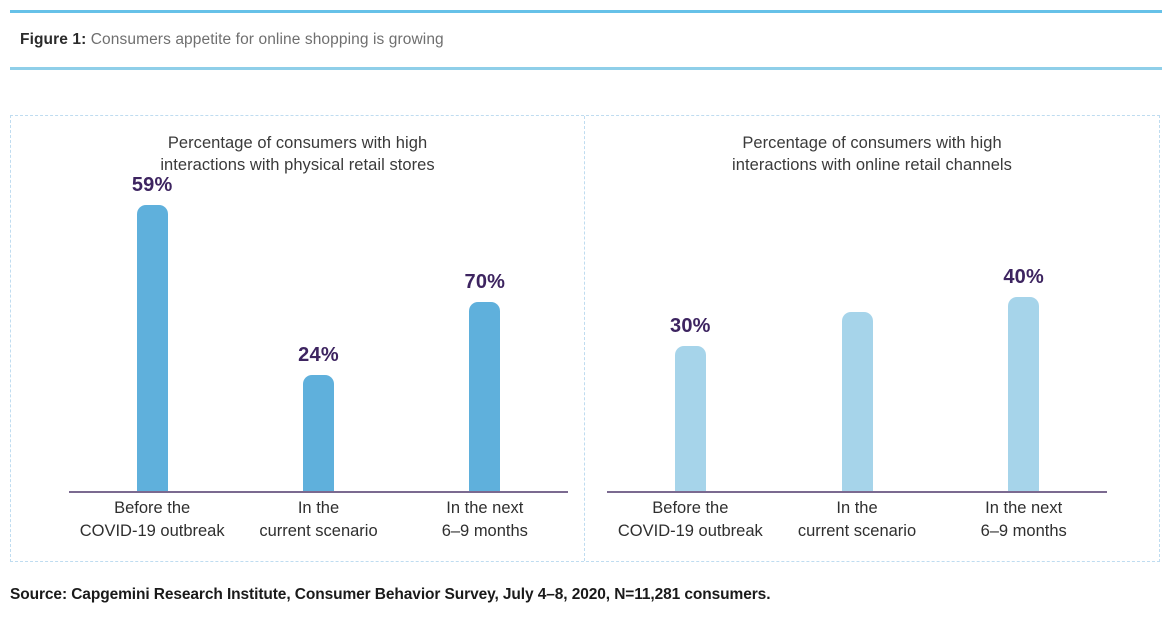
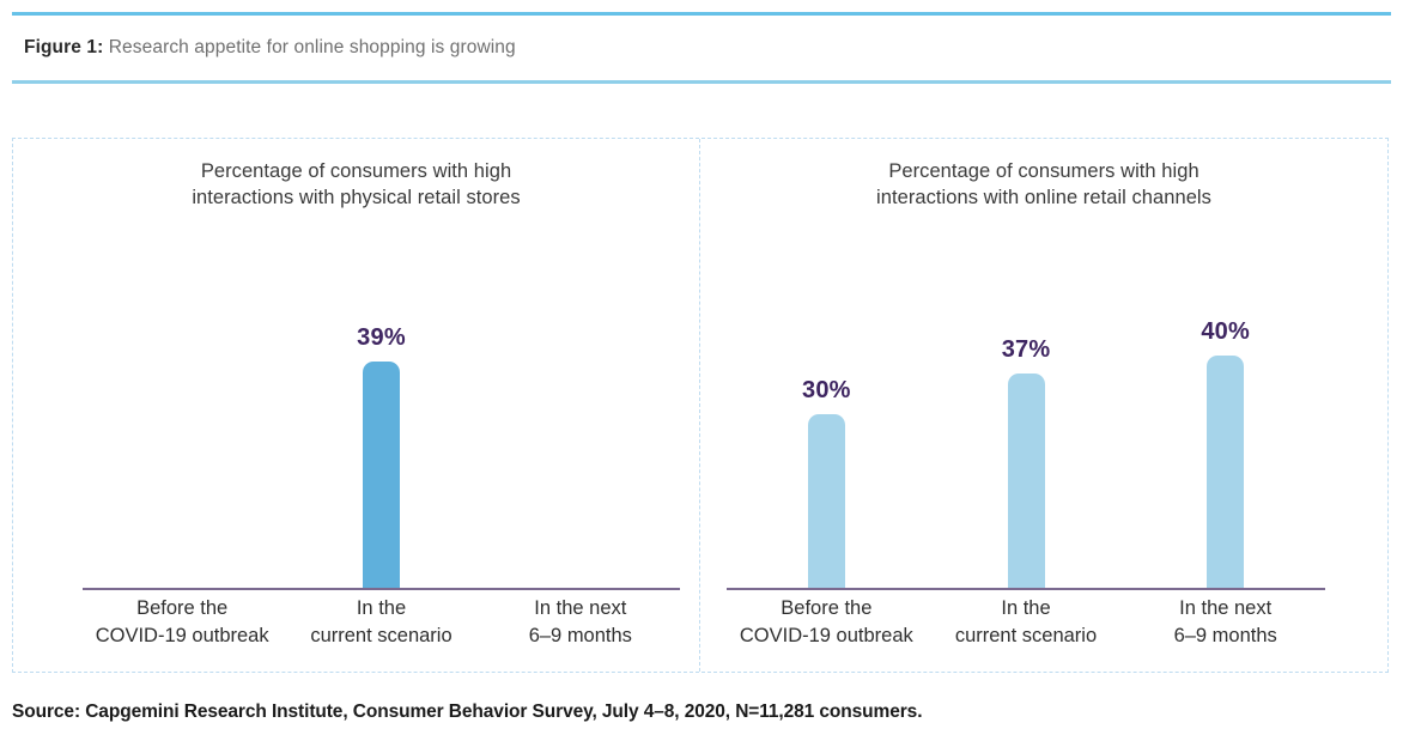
- Figure 1: Consumers appetite for online shopping is growing
+ Figure 1: Research appetite for online shopping is growing
  Percentage of consumers with high
  interactions with physical retail stores
- 59%
- 24%
- 70%
+ 39%
  Before the
  COVID-19 outbreak
  In the
  current scenario
  In the next
  6–9 months
  Percentage of consumers with high
  interactions with online retail channels
  30%
+ 37%
  40%
  Before the
  COVID-19 outbreak
  In the
  current scenario
  In the next
  6–9 months
  Source: Capgemini Research Institute, Consumer Behavior Survey, July 4–8, 2020, N=11,281 consumers.
